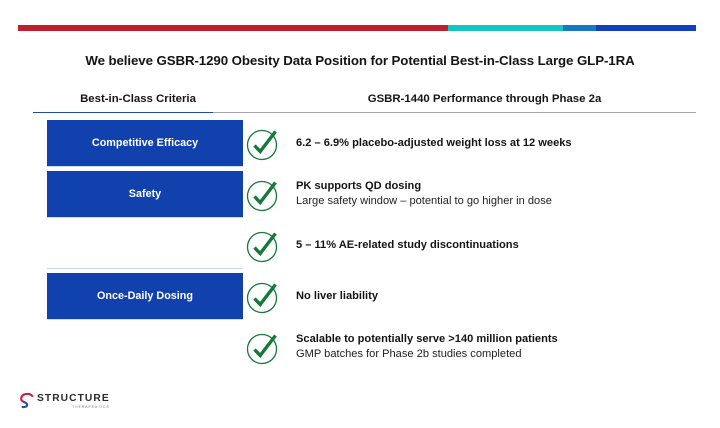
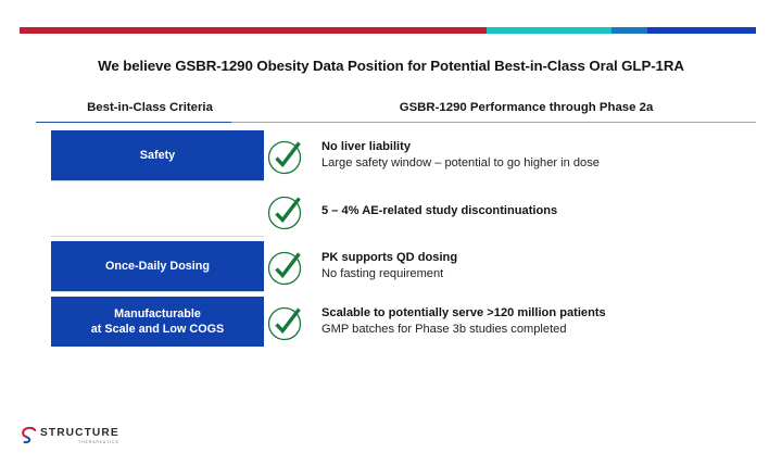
- We believe GSBR-1290 Obesity Data Position for Potential Best-in-Class Large GLP-1RA
+ We believe GSBR-1290 Obesity Data Position for Potential Best-in-Class Oral GLP-1RA
  Best-in-Class Criteria
- GSBR-1440 Performance through Phase 2a
+ GSBR-1290 Performance through Phase 2a
- Competitive Efficacy
- 6.2 – 6.9% placebo-adjusted weight loss at 12 weeks
  Safety
- PK supports QD dosing
+ No liver liability
  Large safety window – potential to go higher in dose
- 5 – 11% AE-related study discontinuations
+ 5 – 4% AE-related study discontinuations
  Once-Daily Dosing
- No liver liability
+ PK supports QD dosing
+ No fasting requirement
+ Manufacturable
+ at Scale and Low COGS
- Scalable to potentially serve >140 million patients
+ Scalable to potentially serve >120 million patients
- GMP batches for Phase 2b studies completed
+ GMP batches for Phase 3b studies completed
  STRUCTURE
